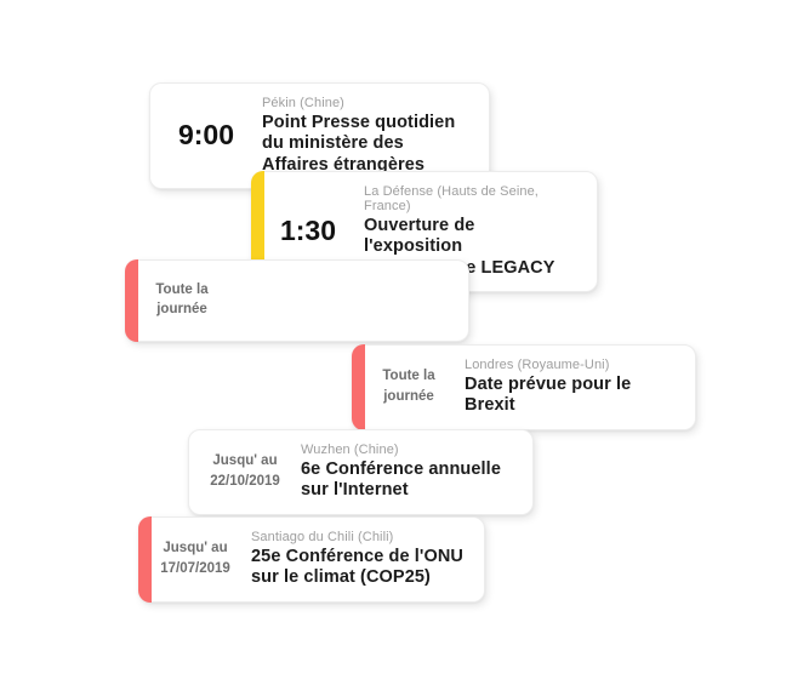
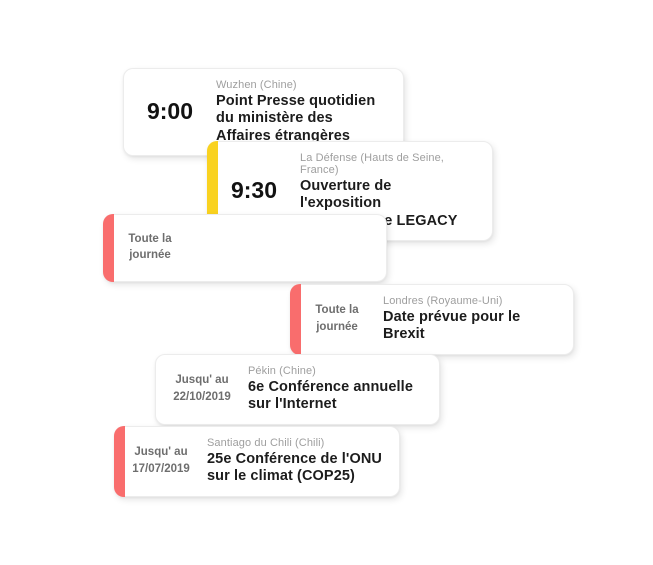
  9:00
- Pékin (Chine)
+ Wuzhen (Chine)
  Point Presse quotidien du ministère des Affaires étrangères
- 1:30
+ 9:30
  La Défense (Hauts de Seine, France)
  Ouverture de l'exposition e LEGACY
  Toute la
  journée
  Toute la
  journée
  Londres (Royaume-Uni)
  Date prévue pour le Brexit
  Jusqu' au
  22/10/2019
- Wuzhen (Chine)
+ Pékin (Chine)
  6e Conférence annuelle sur l'Internet
  Jusqu' au
  17/07/2019
  Santiago du Chili (Chili)
  25e Conférence de l'ONU sur le climat (COP25)
